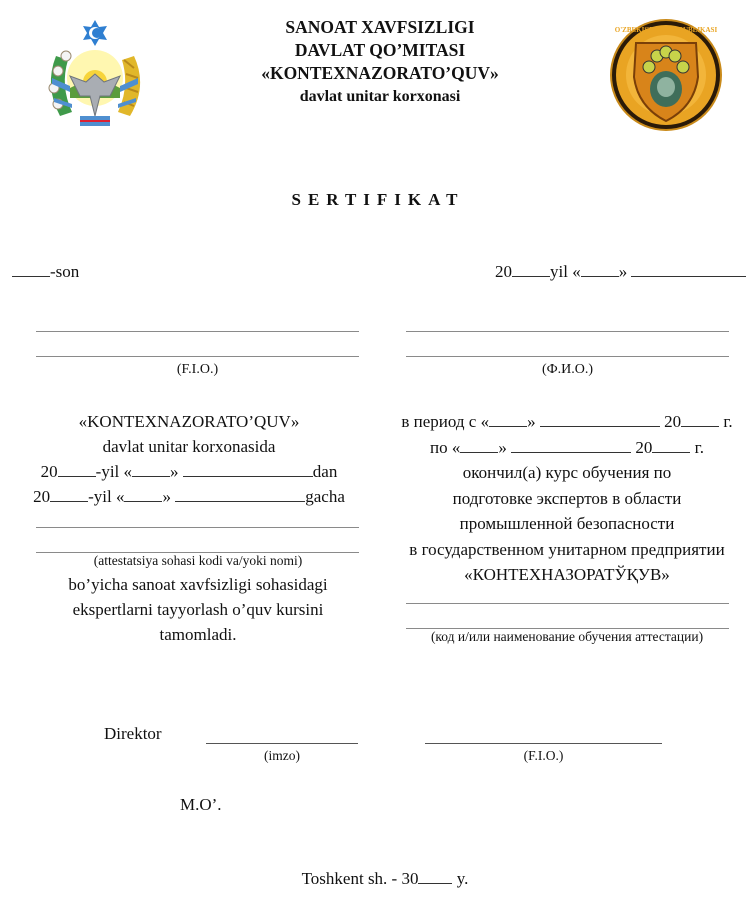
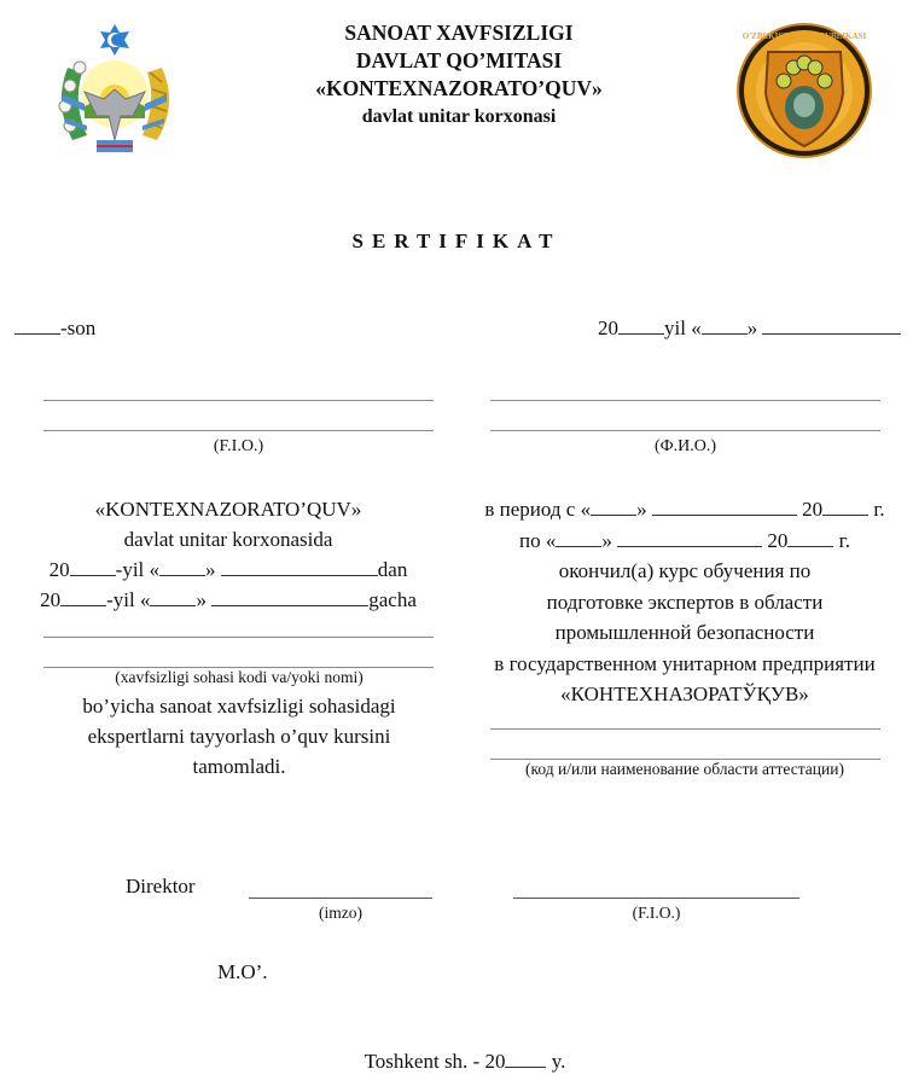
  SANOAT XAVFSIZLIGI
  DAVLAT QO’MITASI
  «KONTEXNAZORATO’QUV»
  davlat unitar korxonasi
  O'ZBEKISTON RESPUBLIKASI
  SERTIFIKAT
  -son
  20 yil « »
  (F.I.O.)
  (Ф.И.О.)
  «KONTEXNAZORATO’QUV»
  davlat unitar korxonasida
  20 -yil « » dan
  20 -yil « » gacha
- (attestatsiya sohasi kodi va/yoki nomi)
+ (xavfsizligi sohasi kodi va/yoki nomi)
  bo’yicha sanoat xavfsizligi sohasidagi
  ekspertlarni tayyorlash o’quv kursini
  tamomladi.
  в период с « » 20 г.
  по « » 20 г.
  окончил(а) курс обучения по
  подготовке экспертов в области
  промышленной безопасности
  в государственном унитарном предприятии
  «КОНТЕХНАЗОРАТЎҚУВ»
- (код и/или наименование обучения аттестации)
+ (код и/или наименование области аттестации)
  Direktor
  (imzo)
  (F.I.O.)
  M.O’.
- Toshkent sh. - 30 y.
+ Toshkent sh. - 20 y.
